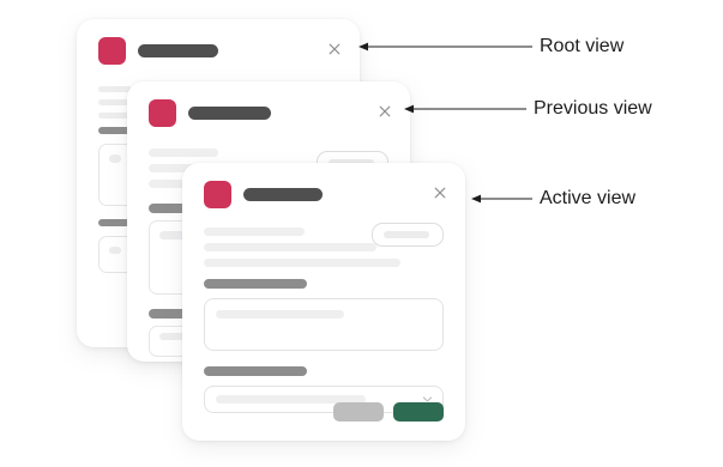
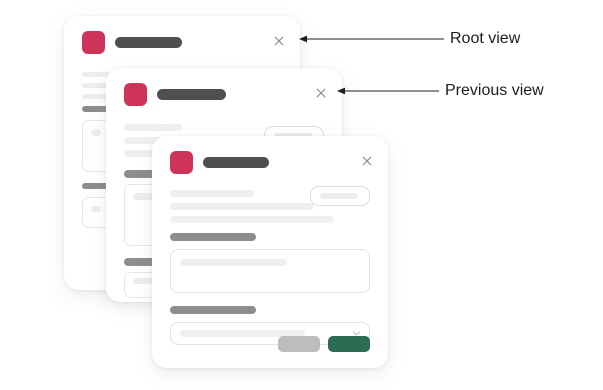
  Root view
  Previous view
- Active view
